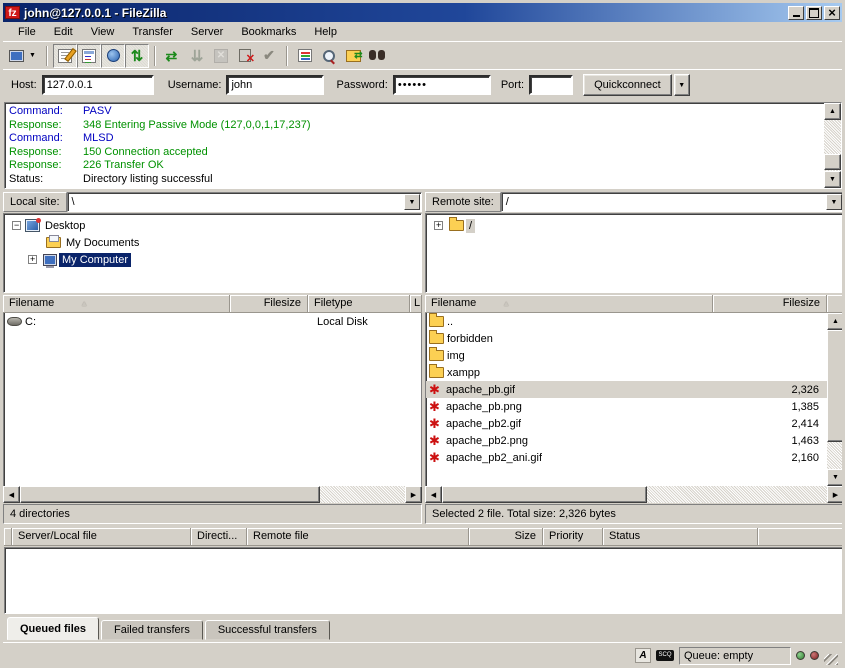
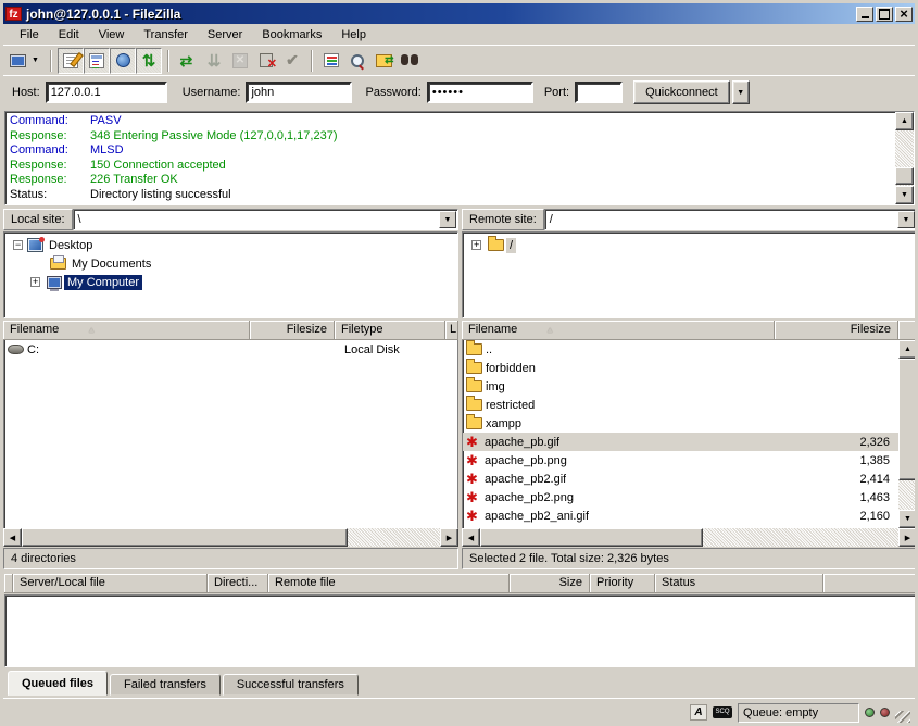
  fz
  john@127.0.0.1 - FileZilla
  File
  Edit
  View
  Transfer
  Server
  Bookmarks
  Help
  ⇅
  ⇊
  ✕
  ✔
  Host:
  127.0.0.1
  Username:
  john
  Password:
  ••••••
  Port:
  Quickconnect
  Command: PASV
  Response: 348 Entering Passive Mode (127,0,0,1,17,237)
  Command: MLSD
  Response: 150 Connection accepted
  Response: 226 Transfer OK
  Status: Directory listing successful
  Local site:
  \
  Remote site:
  /
  Desktop
  My Documents
  My Computer
  /
  Filename
  Filesize
  Filetype
  L
  C:
  Local Disk
  Filename
  Filesize
  ..
  forbidden
  img
+ restricted
  xampp
  ✱
  apache_pb.gif
  2,326
  ✱
  apache_pb.png
  1,385
  ✱
  apache_pb2.gif
  2,414
  ✱
  apache_pb2.png
  1,463
  ✱
  apache_pb2_ani.gif
  2,160
  4 directories
  Selected 2 file. Total size: 2,326 bytes
  Server/Local file
  Directi...
  Remote file
  Size
  Priority
  Status
  Queued files
  Failed transfers
  Successful transfers
  A
  Queue: empty
